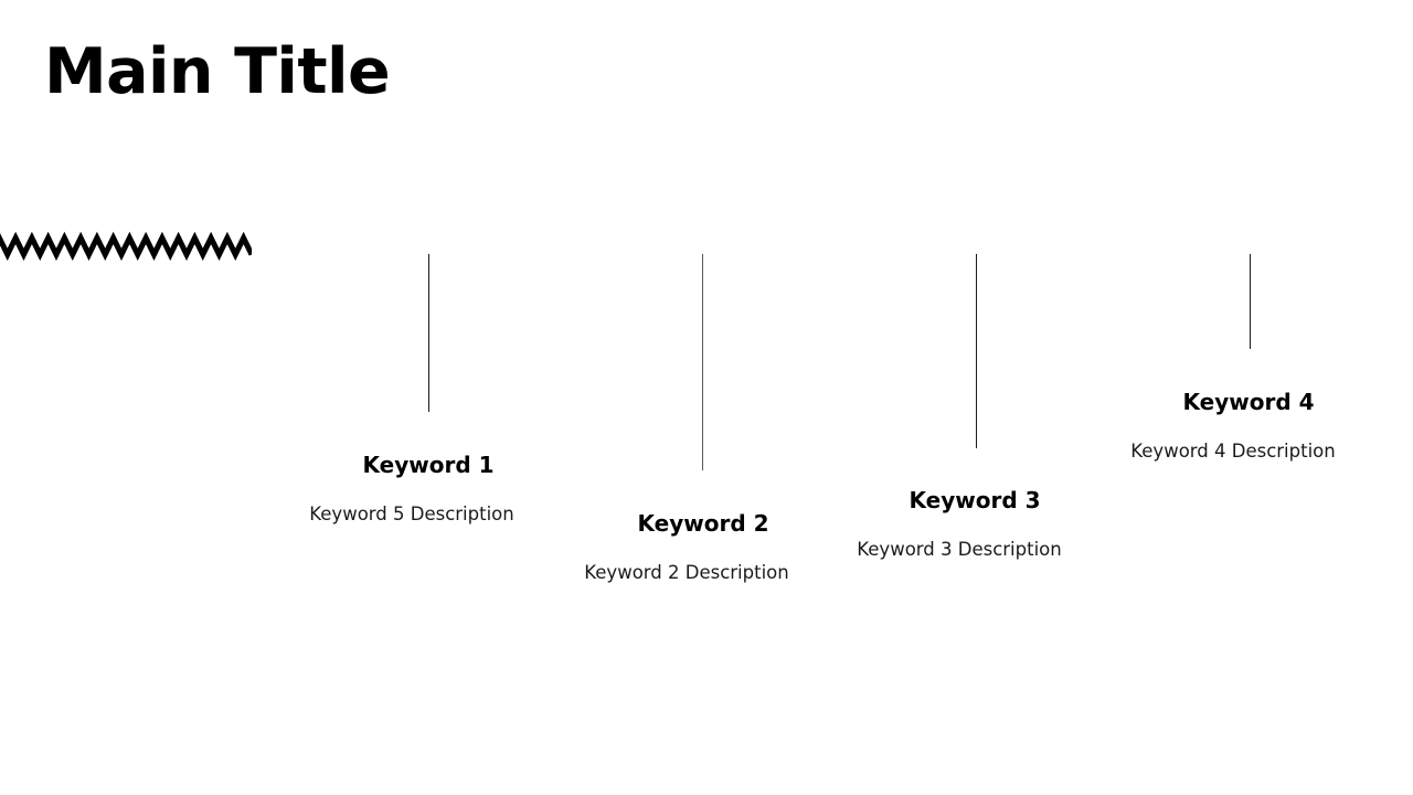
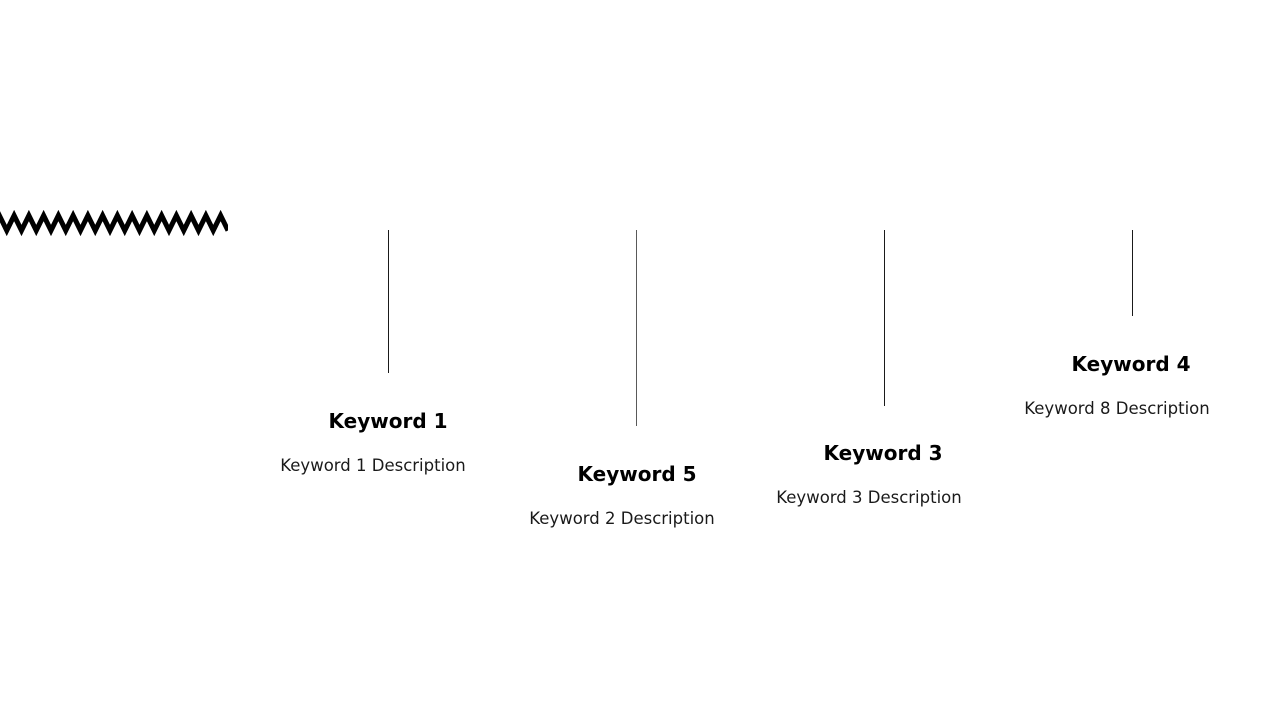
- Main Title
  Keyword 1
- Keyword 5 Description
+ Keyword 1 Description
- Keyword 2
+ Keyword 5
  Keyword 2 Description
  Keyword 3
  Keyword 3 Description
  Keyword 4
- Keyword 4 Description
+ Keyword 8 Description
